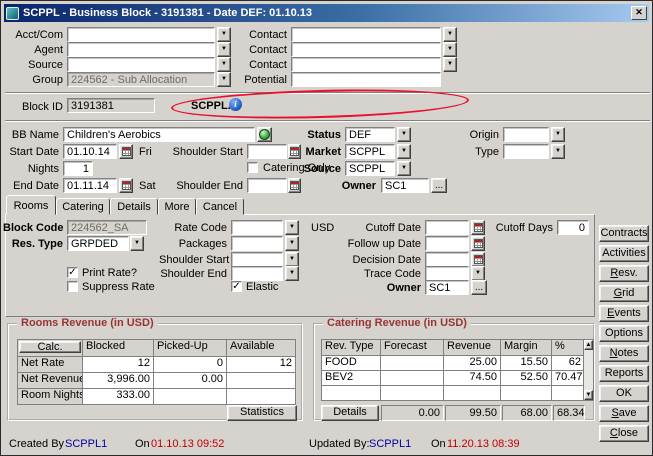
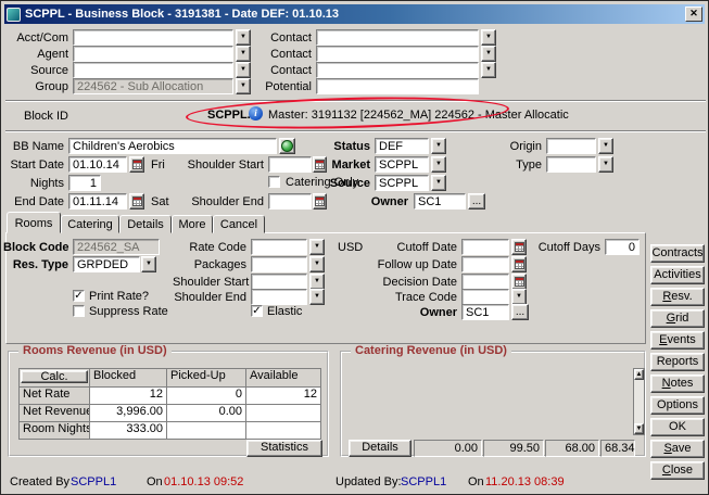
  SCPPL - Business Block - 3191381 - Date DEF: 01.10.13
  ✕
  Acct/Com
  Agent
  Source
  Group
  224562 - Sub Allocation
  Contact
  Contact
  Contact
  Potential
  Block ID
- 3191381
  SCPPL
  i
+ Master: 3191132 [224562_MA] 224562 - Master Allocatic
  BB Name
  Children's Aerobics
  Status
  DEF
  Origin
  Start Date
  01.10.14
  Fri
  Shoulder Start
  Market
  SCPPL
  Type
  Nights
  1
  Catering Only
  Source
  SCPPL
  End Date
  01.11.14
  Sat
  Shoulder End
  Owner
  SC1
  Rooms
  Catering
  Details
  More
  Cancel
  Block Code
  224562_SA
  Rate Code
  USD
  Cutoff Date
  Cutoff Days
  0
  Res. Type
  GRPDED
  Packages
  Follow up Date
  Shoulder Start
  Decision Date
  Print Rate?
  Shoulder End
  Trace Code
  Suppress Rate
  Elastic
  Owner
  SC1
  Rooms Revenue (in USD)
  Calc.
  Blocked
  Picked-Up
  Available
  Net Rate
  12
  0
  12
  Net Revenu
  3,996.00
  0.00
  Room Nights
  333.00
  Statistics
  Catering Revenue (in USD)
- Rev. Type
- Forecast
- Revenue
- Margin
- %
- FOOD
- 25.00
- 15.50
- 62
- BEV2
- 74.50
- 52.50
- 70.47
  Details
  0.00
  99.50
  68.00
  68.34
  Contracts
  Activities
  Resv.
  Grid
  Events
- Options
+ Reports
  Notes
- Reports
+ Options
  OK
  Save
  Close
  Created By
  SCPPL1
  On
  01.10.13 09:52
  Updated By:
  SCPPL1
  On
  11.20.13 08:39
